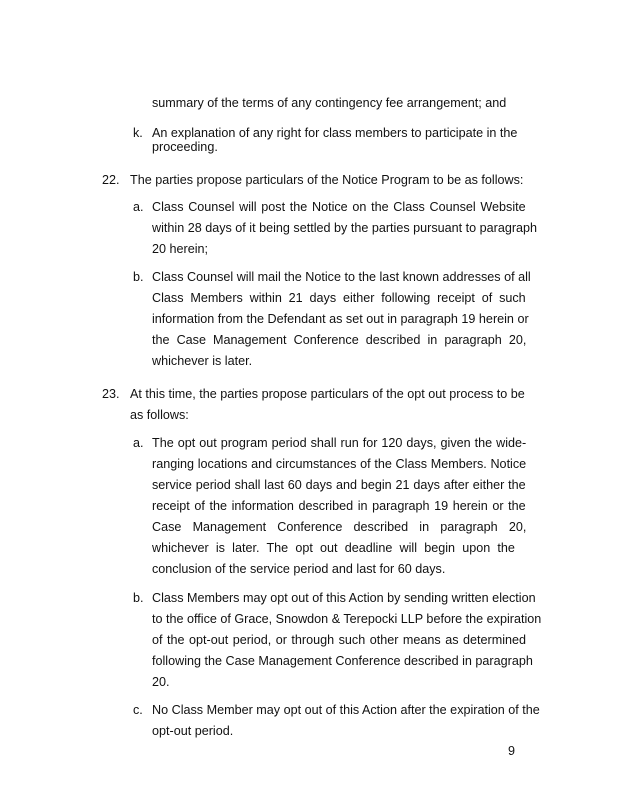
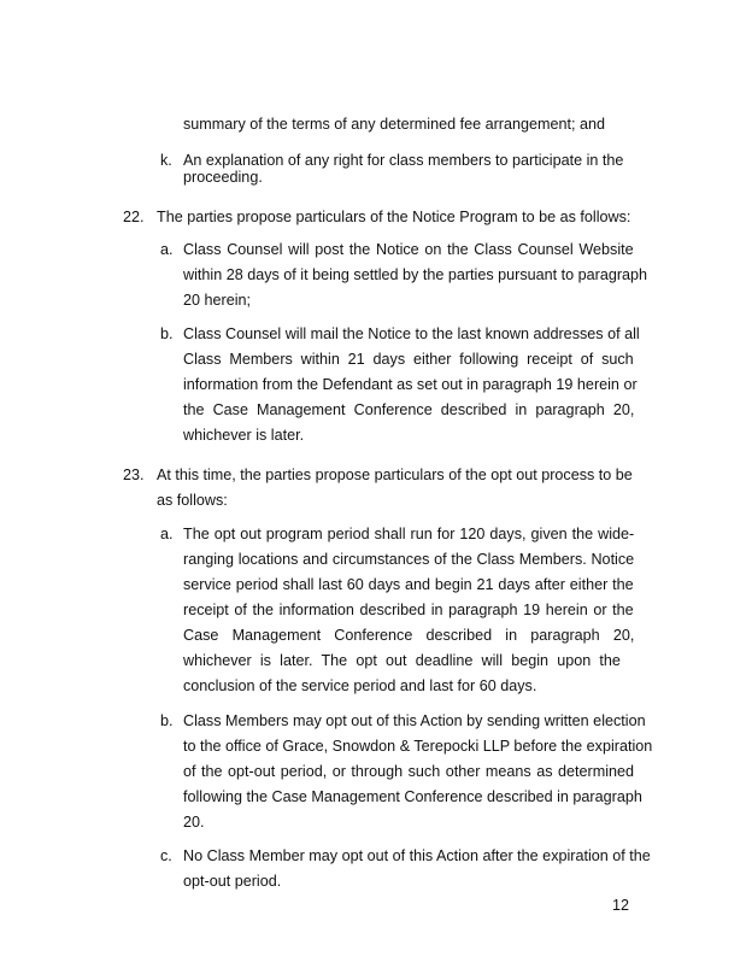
- summary of the terms of any contingency fee arrangement; and
+ summary of the terms of any determined fee arrangement; and
  k.
  An explanation of any right for class members to participate in the
  proceeding.
  22.
  The parties propose particulars of the Notice Program to be as follows:
  a.
  Class Counsel will post the Notice on the Class Counsel Website
  within 28 days of it being settled by the parties pursuant to paragraph
  20 herein;
  b.
  Class Counsel will mail the Notice to the last known addresses of all
  Class Members within 21 days either following receipt of such
  information from the Defendant as set out in paragraph 19 herein or
  the Case Management Conference described in paragraph 20,
  whichever is later.
  23.
  At this time, the parties propose particulars of the opt out process to be
  as follows:
  a.
  The opt out program period shall run for 120 days, given the wide-
  ranging locations and circumstances of the Class Members. Notice
  service period shall last 60 days and begin 21 days after either the
  receipt of the information described in paragraph 19 herein or the
  Case Management Conference described in paragraph 20,
  whichever is later. The opt out deadline will begin upon the
  conclusion of the service period and last for 60 days.
  b.
  Class Members may opt out of this Action by sending written election
  to the office of Grace, Snowdon & Terepocki LLP before the expiration
  of the opt-out period, or through such other means as determined
  following the Case Management Conference described in paragraph
  20.
  c.
  No Class Member may opt out of this Action after the expiration of the
  opt-out period.
- 9
+ 12
